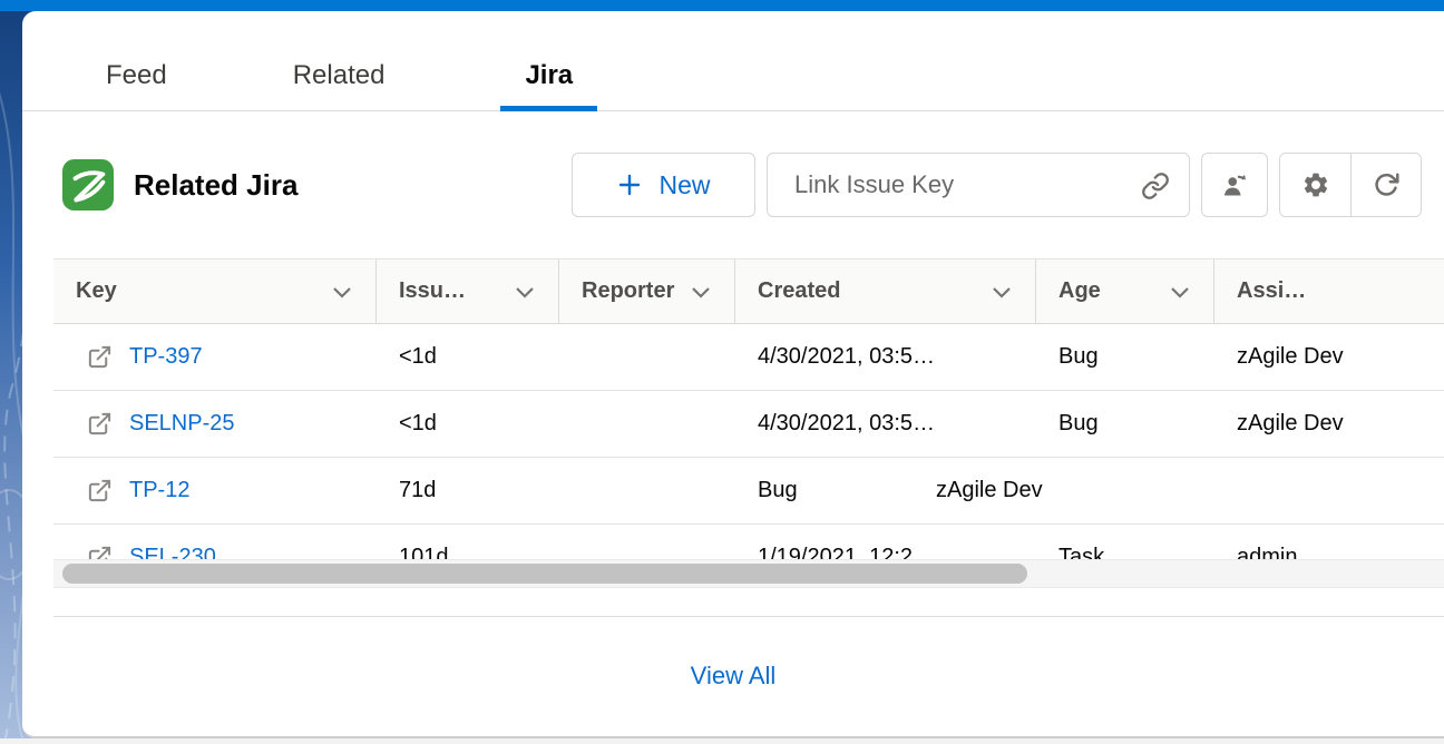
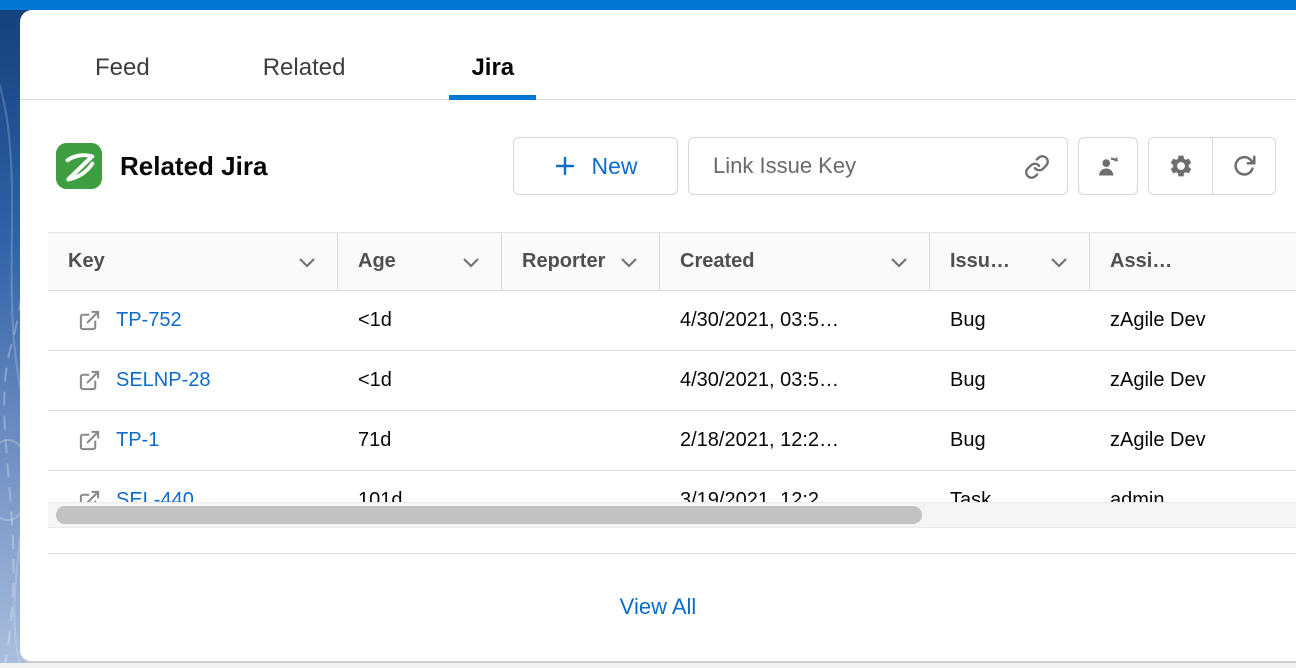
  Feed
  Related
  Jira
  Related Jira
  New
  Link Issue Key
  Key
- Issu…
+ Age
  Reporter
  Created
- Age
+ Issu…
  Assi…
- TP-397
+ TP-752
  <1d
  4/30/2021, 03:5…
  Bug
  zAgile Dev
- SELNP-25
+ SELNP-28
  <1d
  4/30/2021, 03:5…
  Bug
  zAgile Dev
- TP-12
+ TP-1
  71d
+ 2/18/2021, 12:2…
  Bug
  zAgile Dev
- SEL-230
+ SEL-440
  101d
- 1/19/2021, 12:2…
+ 3/19/2021, 12:2…
  Task
  admin
  View All
